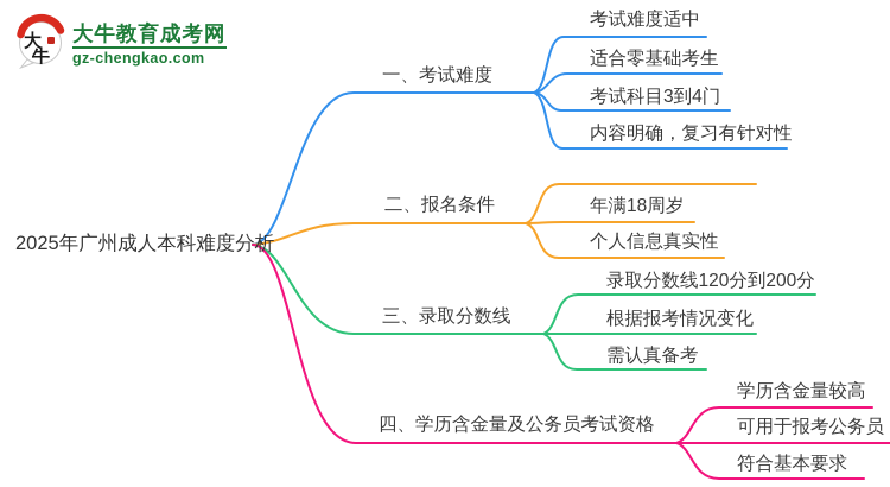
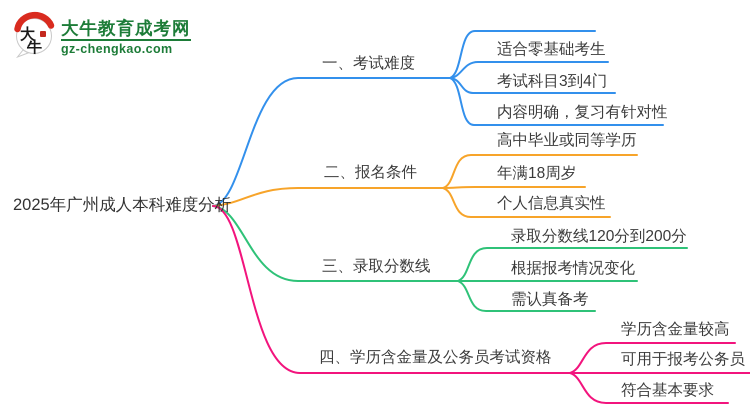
  大
  牛
  大牛教育成考网
  gz-chengkao.com
  2025年广州成人本科难度分析
  一、考试难度
- 考试难度适中
  适合零基础考生
  考试科目3到4门
  内容明确，复习有针对性
  二、报名条件
+ 高中毕业或同等学历
  年满18周岁
  个人信息真实性
  三、录取分数线
  录取分数线120分到200分
  根据报考情况变化
  需认真备考
  四、学历含金量及公务员考试资格
  学历含金量较高
  可用于报考公务员
  符合基本要求
